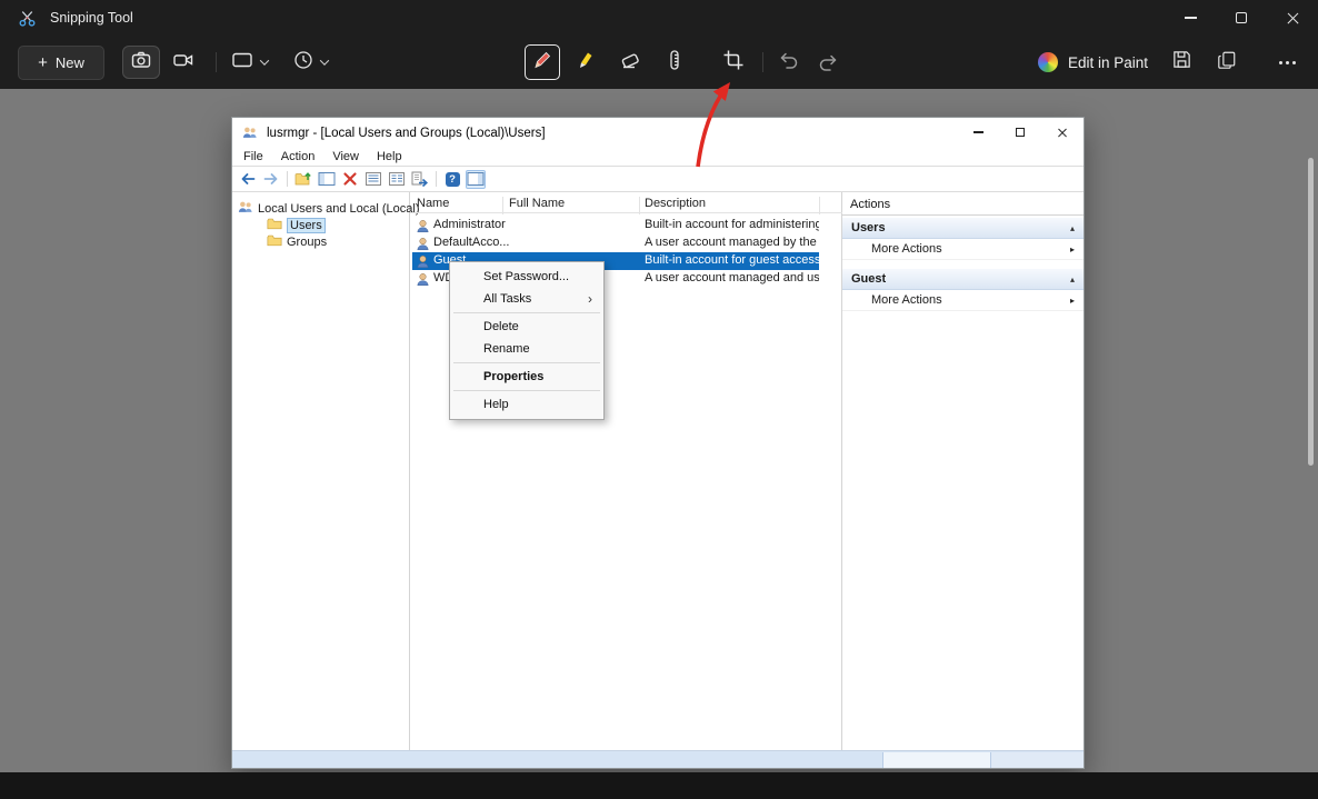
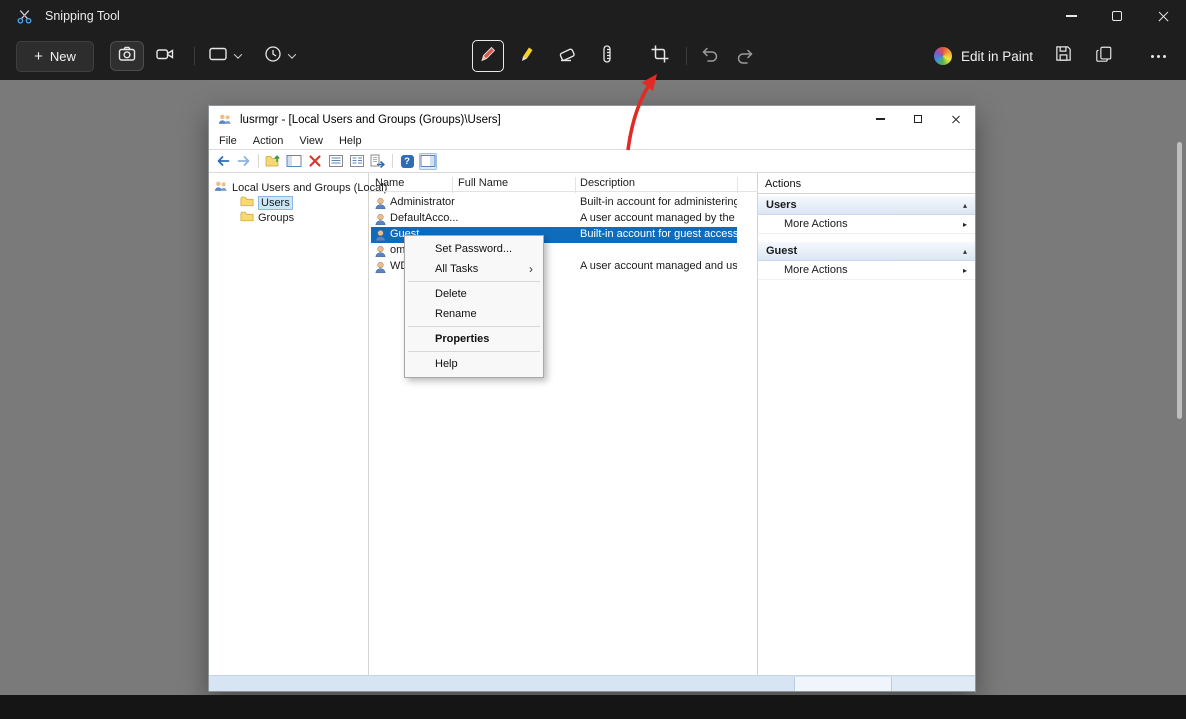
  Snipping Tool
  +
  New
  Edit in Paint
- lusrmgr - [Local Users and Groups (Local)\Users]
+ lusrmgr - [Local Users and Groups (Groups)\Users]
  File
  Action
  View
  Help
  ?
- Local Users and Local (Local)
+ Local Users and Groups (Local)
  Users
  Groups
  Name
  Full Name
  Description
  Administrator
  Built-in account for administering
  DefaultAcco...
  A user account managed by the
  Guest
  Built-in account for guest access
+ om
  A user account managed and us
  Actions
  Users
  ▴
  More Actions
  ▸
  Guest
  ▴
  More Actions
  ▸
  Set Password...
  All Tasks
  ›
  Delete
  Rename
  Properties
  Help
